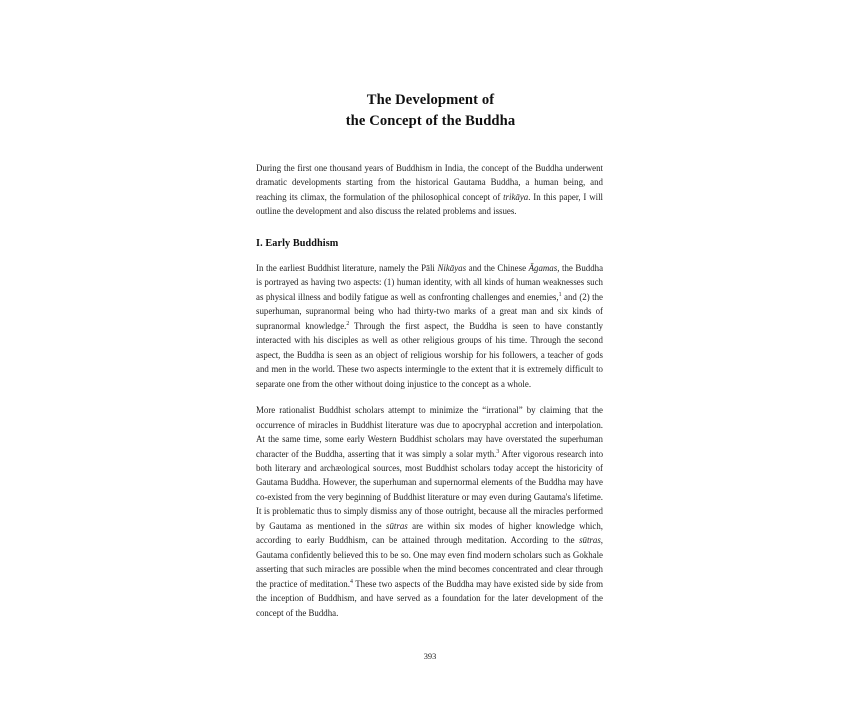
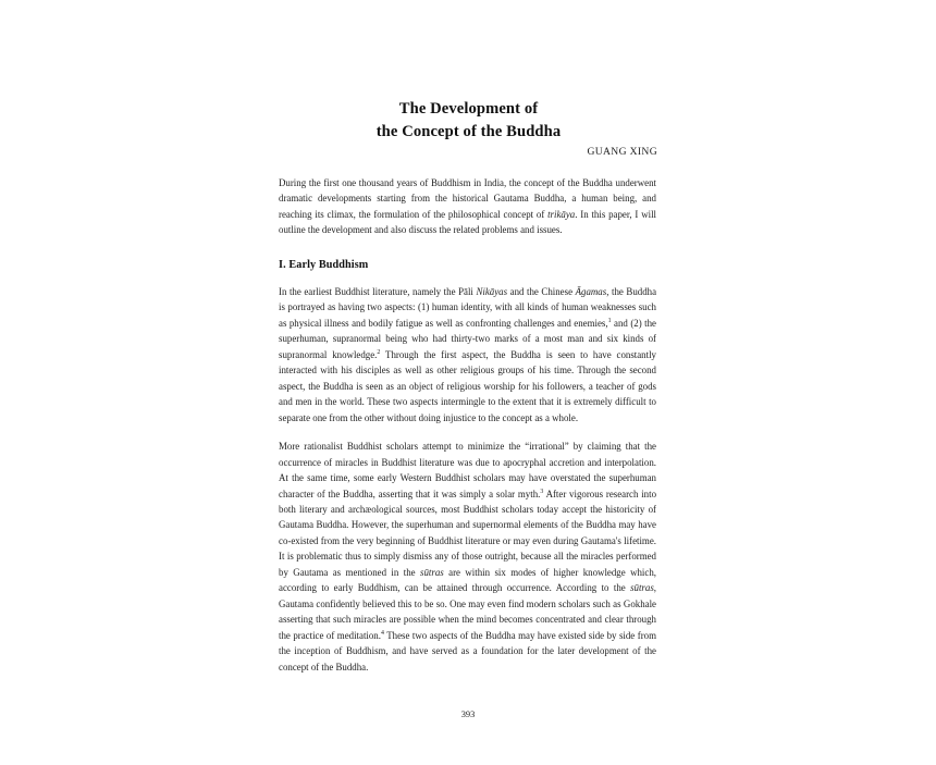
  The Development of
  the Concept of the Buddha
+ GUANG XING
  During the first one thousand years of Buddhism in India, the concept of the Buddha underwent dramatic developments starting from the historical Gautama Buddha, a human being, and reaching its climax, the formulation of the philosophical concept of trikāya. In this paper, I will outline the development and also discuss the related problems and issues.
  I. Early Buddhism
- In the earliest Buddhist literature, namely the Pāli Nikāyas and the Chinese Āgamas, the Buddha is portrayed as having two aspects: (1) human identity, with all kinds of human weaknesses such as physical illness and bodily fatigue as well as confronting challenges and enemies, and (2) the superhuman, supranormal being who had thirty-two marks of a great man and six kinds of supranormal knowledge. Through the first aspect, the Buddha is seen to have constantly interacted with his disciples as well as other religious groups of his time. Through the second aspect, the Buddha is seen as an object of religious worship for his followers, a teacher of gods and men in the world. These two aspects intermingle to the extent that it is extremely difficult to separate one from the other without doing injustice to the concept as a whole.
+ In the earliest Buddhist literature, namely the Pāli Nikāyas and the Chinese Āgamas, the Buddha is portrayed as having two aspects: (1) human identity, with all kinds of human weaknesses such as physical illness and bodily fatigue as well as confronting challenges and enemies, and (2) the superhuman, supranormal being who had thirty-two marks of a most man and six kinds of supranormal knowledge. Through the first aspect, the Buddha is seen to have constantly interacted with his disciples as well as other religious groups of his time. Through the second aspect, the Buddha is seen as an object of religious worship for his followers, a teacher of gods and men in the world. These two aspects intermingle to the extent that it is extremely difficult to separate one from the other without doing injustice to the concept as a whole.
- More rationalist Buddhist scholars attempt to minimize the “irrational” by claiming that the occurrence of miracles in Buddhist literature was due to apocryphal accretion and interpolation. At the same time, some early Western Buddhist scholars may have overstated the superhuman character of the Buddha, asserting that it was simply a solar myth. After vigorous research into both literary and archæological sources, most Buddhist scholars today accept the historicity of Gautama Buddha. However, the superhuman and supernormal elements of the Buddha may have co-existed from the very beginning of Buddhist literature or may even during Gautama's lifetime. It is problematic thus to simply dismiss any of those outright, because all the miracles performed by Gautama as mentioned in the sūtras are within six modes of higher knowledge which, according to early Buddhism, can be attained through meditation. According to the sūtras, Gautama confidently believed this to be so. One may even find modern scholars such as Gokhale asserting that such miracles are possible when the mind becomes concentrated and clear through the practice of meditation. These two aspects of the Buddha may have existed side by side from the inception of Buddhism, and have served as a foundation for the later development of the concept of the Buddha.
+ More rationalist Buddhist scholars attempt to minimize the “irrational” by claiming that the occurrence of miracles in Buddhist literature was due to apocryphal accretion and interpolation. At the same time, some early Western Buddhist scholars may have overstated the superhuman character of the Buddha, asserting that it was simply a solar myth. After vigorous research into both literary and archæological sources, most Buddhist scholars today accept the historicity of Gautama Buddha. However, the superhuman and supernormal elements of the Buddha may have co-existed from the very beginning of Buddhist literature or may even during Gautama's lifetime. It is problematic thus to simply dismiss any of those outright, because all the miracles performed by Gautama as mentioned in the sūtras are within six modes of higher knowledge which, according to early Buddhism, can be attained through occurrence. According to the sūtras, Gautama confidently believed this to be so. One may even find modern scholars such as Gokhale asserting that such miracles are possible when the mind becomes concentrated and clear through the practice of meditation. These two aspects of the Buddha may have existed side by side from the inception of Buddhism, and have served as a foundation for the later development of the concept of the Buddha.
  393
